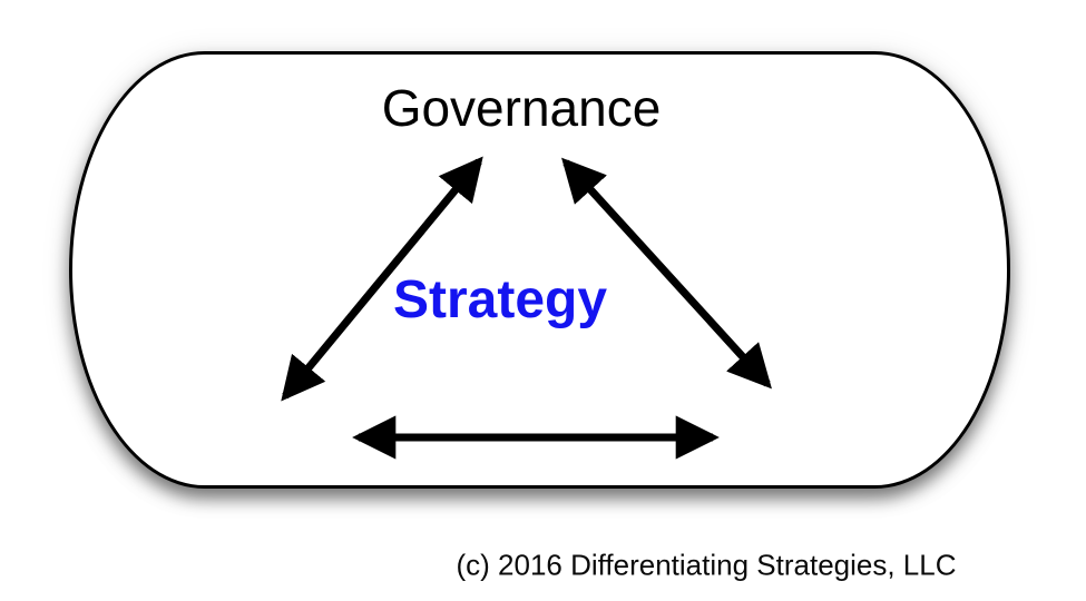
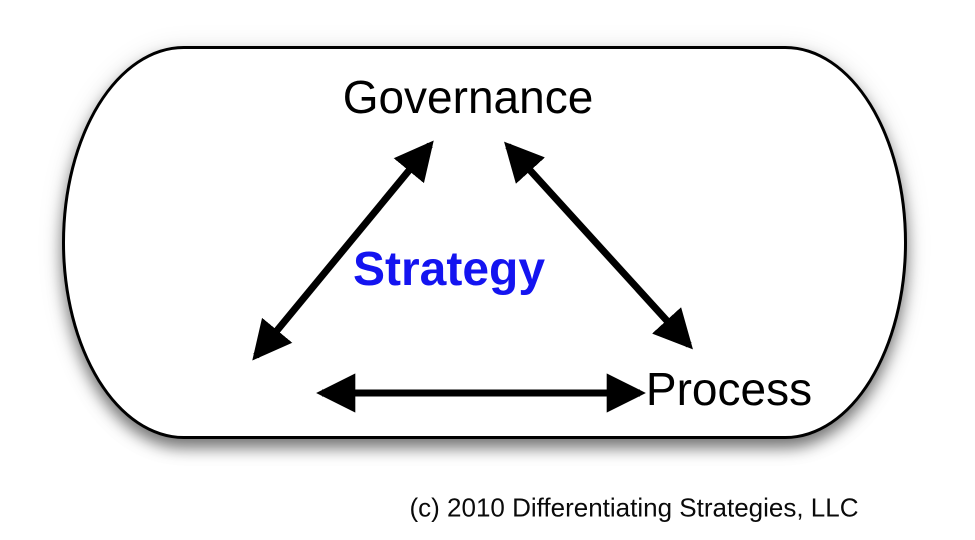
  Governance
  Strategy
+ Process
- (c) 2016 Differentiating Strategies, LLC
+ (c) 2010 Differentiating Strategies, LLC
